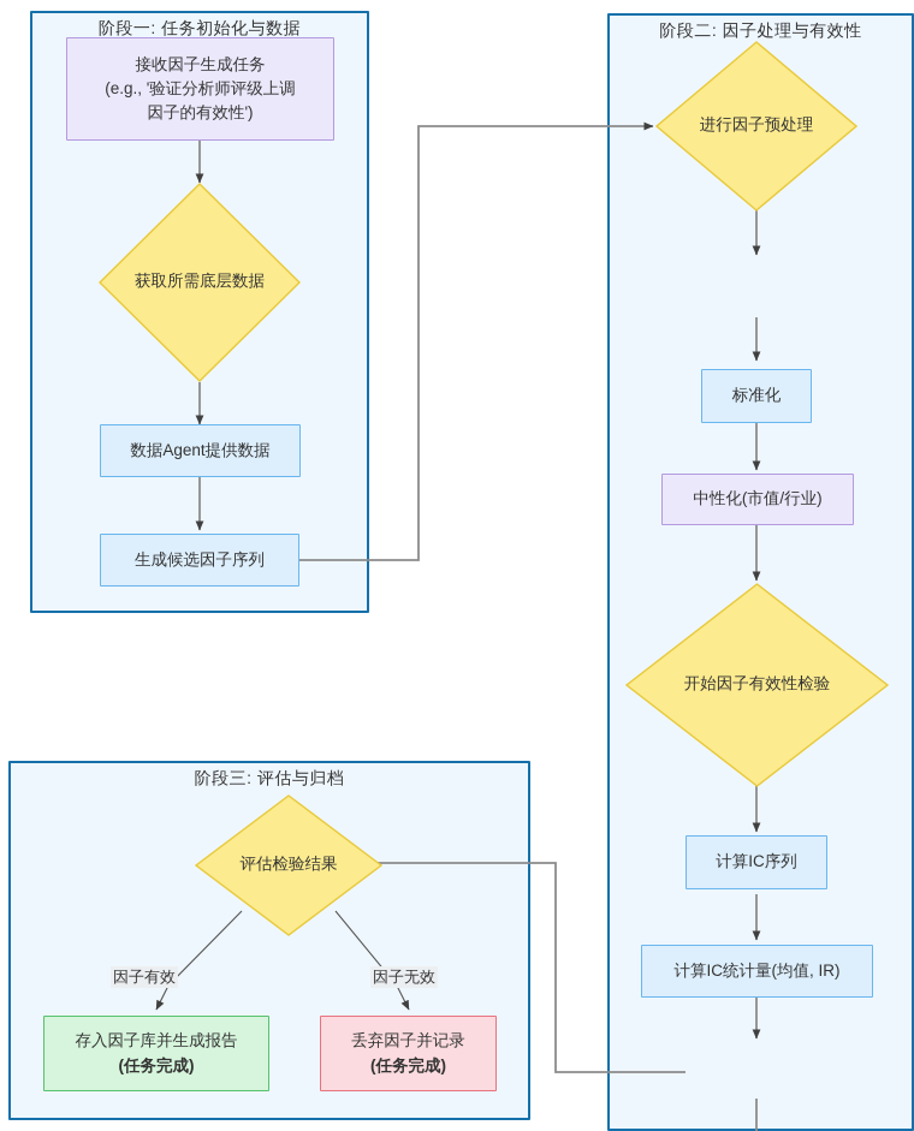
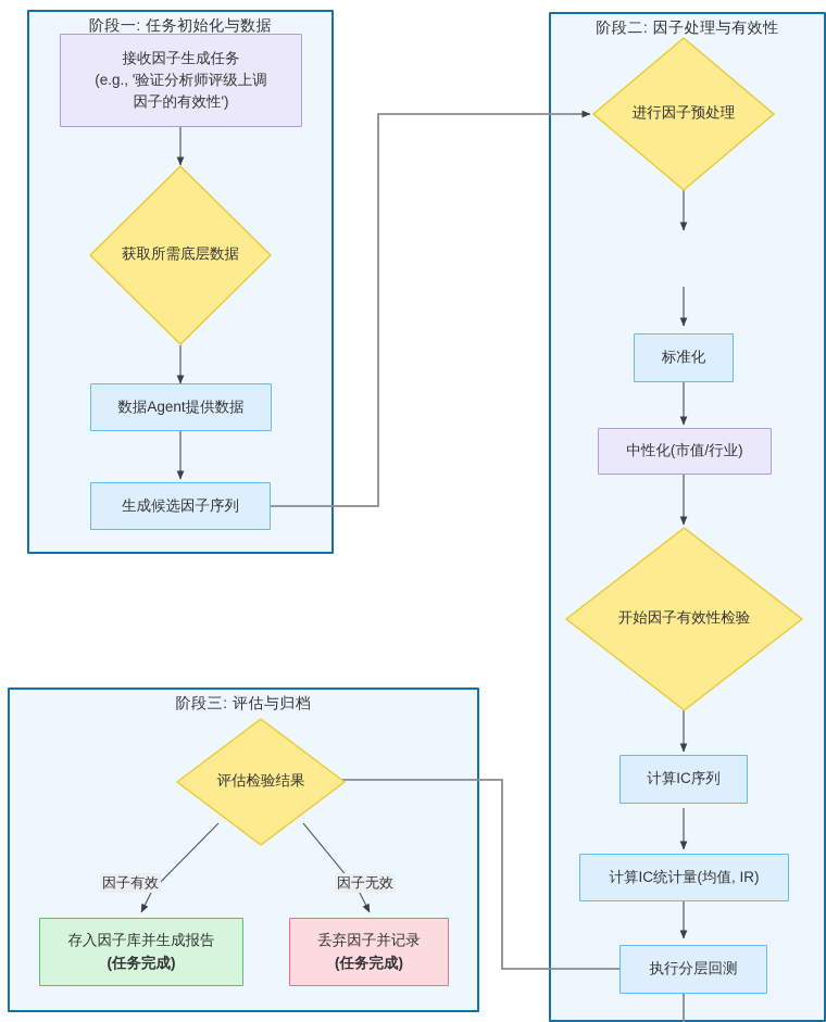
  阶段一: 任务初始化与数据
  阶段二: 因子处理与有效性
  阶段三: 评估与归档
  接收因子生成任务
  (e.g., '验证分析师评级上调
  因子的有效性')
  获取所需底层数据
  数据Agent提供数据
  生成候选因子序列
  进行因子预处理
  标准化
  中性化(市值/行业)
  开始因子有效性检验
  计算IC序列
  计算IC统计量(均值, IR)
+ 执行分层回测
  评估检验结果
  因子有效
  因子无效
  存入因子库并生成报告
  (任务完成)
  丢弃因子并记录
  (任务完成)
